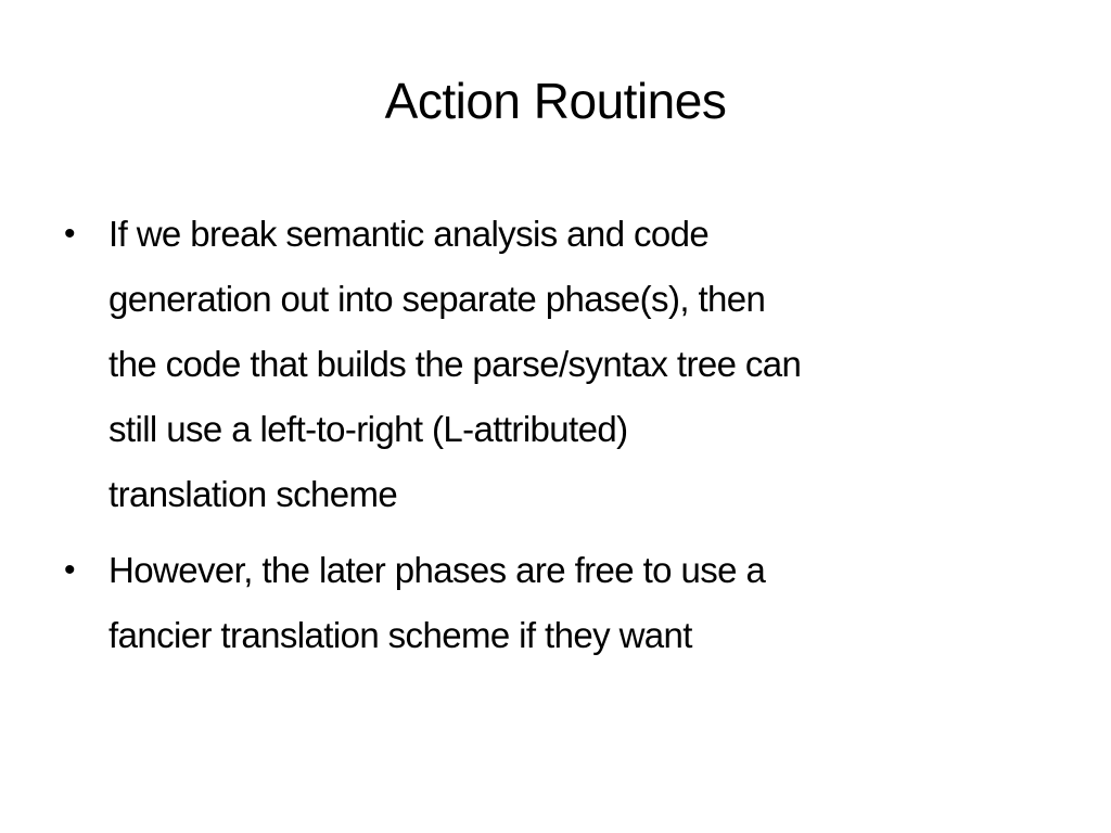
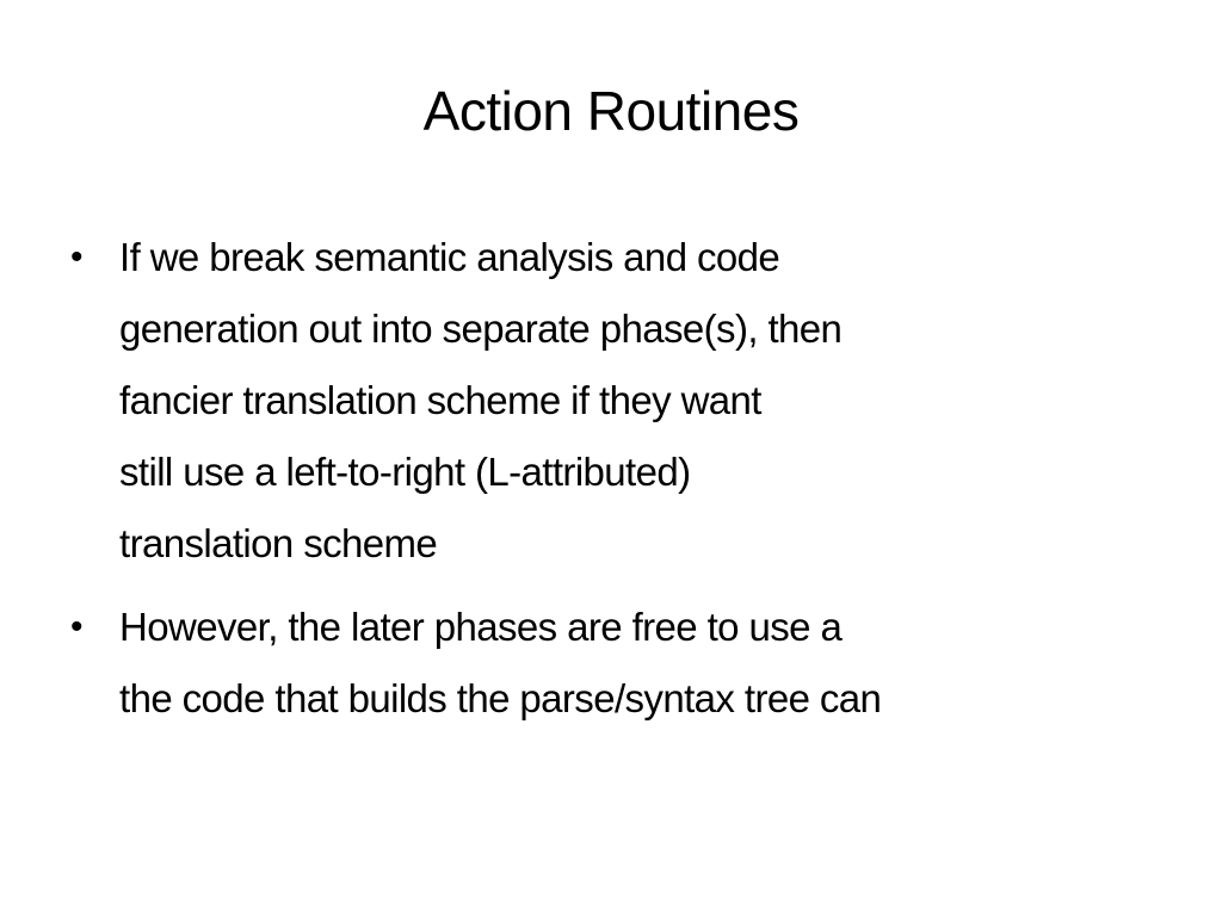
  Action Routines
  •
  If we break semantic analysis and code
  generation out into separate phase(s), then
- the code that builds the parse/syntax tree can
+ fancier translation scheme if they want
  still use a left-to-right (L-attributed)
  translation scheme
  •
  However, the later phases are free to use a
- fancier translation scheme if they want
+ the code that builds the parse/syntax tree can
